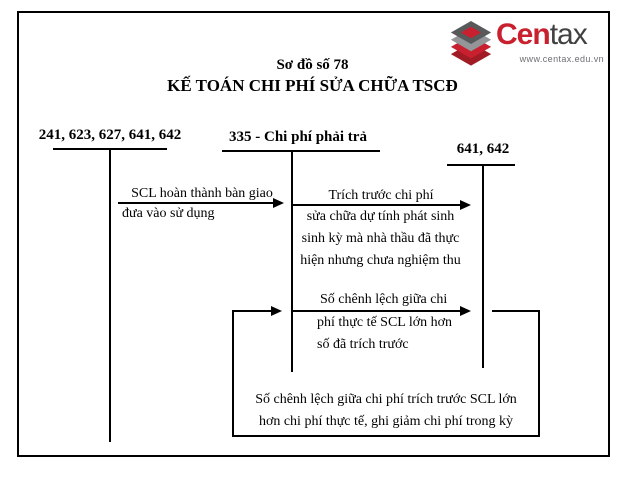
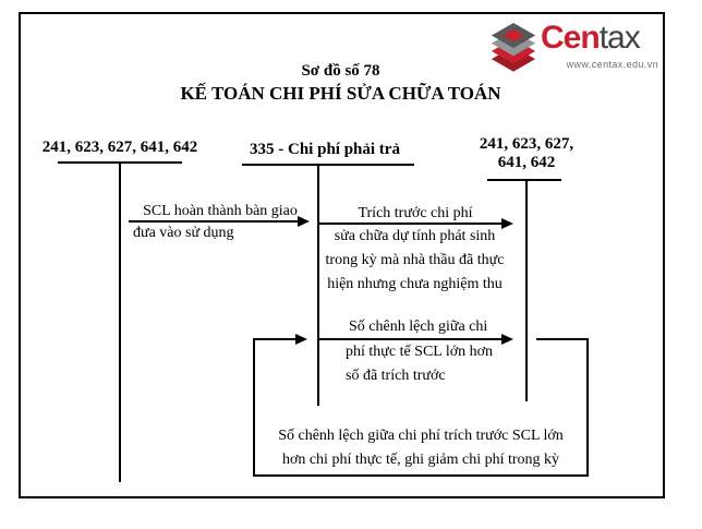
  Centax
  www.centax.edu.vn
  Sơ đồ số 78
- KẾ TOÁN CHI PHÍ SỬA CHỮA TSCĐ
+ KẾ TOÁN CHI PHÍ SỬA CHỮA TOÁN
  241, 623, 627, 641, 642
  335 - Chi phí phải trả
+ 241, 623, 627,
  641, 642
  SCL hoàn thành bàn giao
  đưa vào sử dụng
  Trích trước chi phí
  sửa chữa dự tính phát sinh
- sinh kỳ mà nhà thầu đã thực
+ trong kỳ mà nhà thầu đã thực
  hiện nhưng chưa nghiệm thu
  Số chênh lệch giữa chi
  phí thực tế SCL lớn hơn
  số đã trích trước
  Số chênh lệch giữa chi phí trích trước SCL lớn
  hơn chi phí thực tế, ghi giảm chi phí trong kỳ
